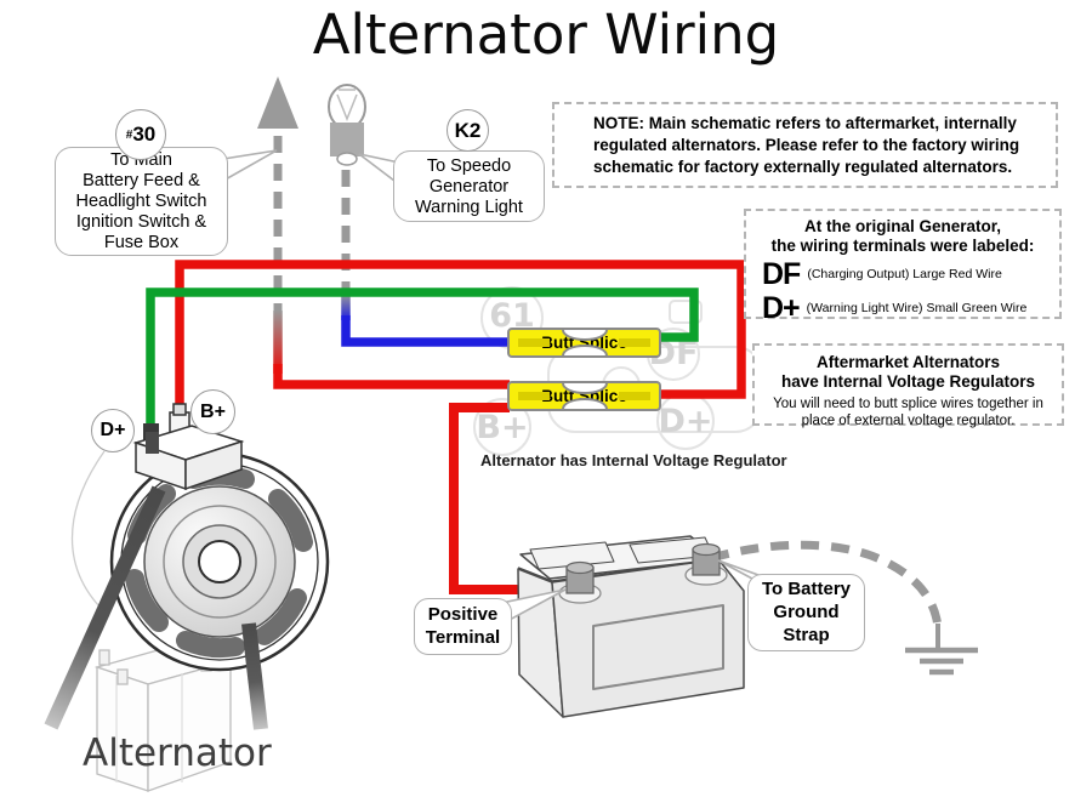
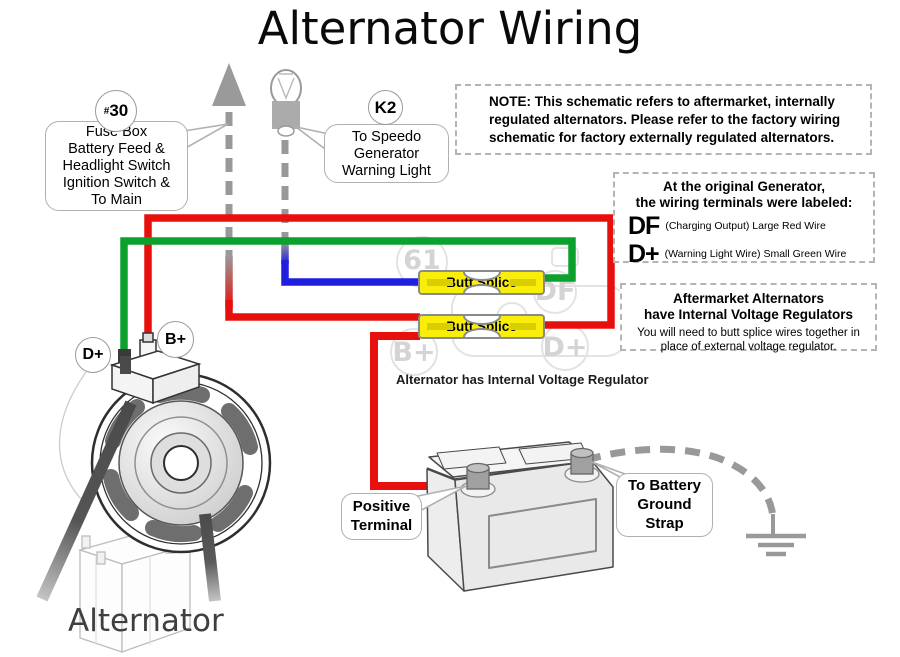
  61
  DF
  B+
  D+
  Alternator Wiring
  #
  30
- To Main
+ Fuse Box
  Battery Feed &
  Headlight Switch
  Ignition Switch &
- Fuse Box
+ To Main
  K2
  To Speedo
  Generator
  Warning Light
- NOTE: Main schematic refers to aftermarket, internally
+ NOTE: This schematic refers to aftermarket, internally
  regulated alternators. Please refer to the factory wiring
  schematic for factory externally regulated alternators.
  At the original Generator,
  the wiring terminals were labeled:
  DF
  (Charging Output) Large Red Wire
  D+
  (Warning Light Wire) Small Green Wire
  Aftermarket Alternators
  have Internal Voltage Regulators
  You will need to butt splice wires together in
  place of external voltage regulator.
  utt Splic
  utt Splic
  Alternator has Internal Voltage Regulator
  D+
  B+
  Positive
  Terminal
  To Battery
  Ground
  Strap
  Alternator
